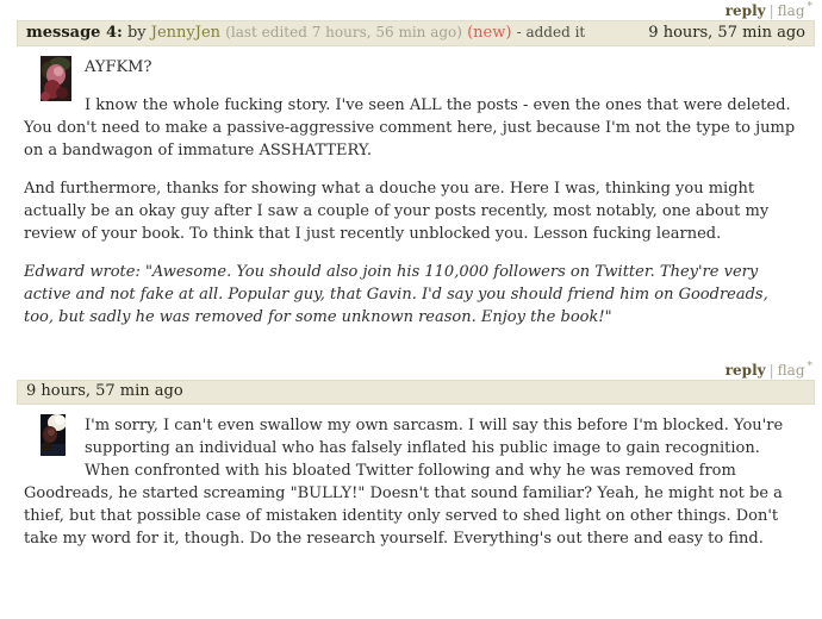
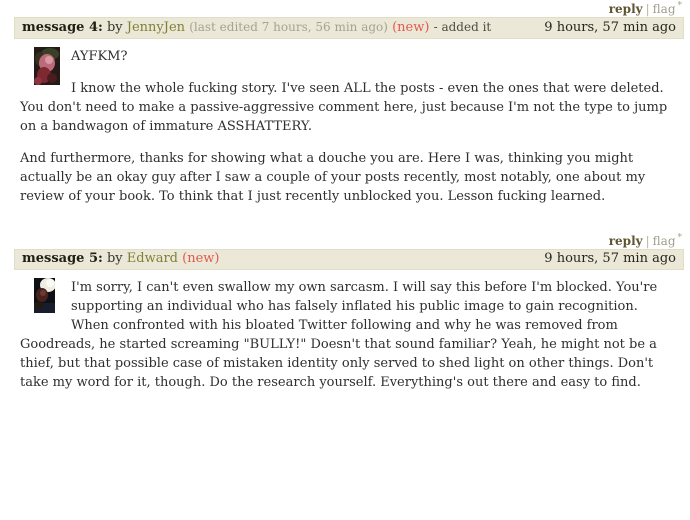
  reply | flag *
  message 4: by JennyJen (last edited 7 hours, 56 min ago) (new) - added it
  9 hours, 57 min ago
  AYFKM?
  I know the whole fucking story. I've seen ALL the posts - even the ones that were deleted. You don't need to make a passive-aggressive comment here, just because I'm not the type to jump on a bandwagon of immature ASSHATTERY.
  And furthermore, thanks for showing what a douche you are. Here I was, thinking you might actually be an okay guy after I saw a couple of your posts recently, most notably, one about my review of your book. To think that I just recently unblocked you. Lesson fucking learned.
- Edward wrote: "Awesome. You should also join his 110,000 followers on Twitter. They're very active and not fake at all. Popular guy, that Gavin. I'd say you should friend him on Goodreads, too, but sadly he was removed for some unknown reason. Enjoy the book!"
  reply | flag *
+ message 5: by Edward (new)
  9 hours, 57 min ago
  I'm sorry, I can't even swallow my own sarcasm. I will say this before I'm blocked. You're supporting an individual who has falsely inflated his public image to gain recognition. When confronted with his bloated Twitter following and why he was removed from Goodreads, he started screaming "BULLY!" Doesn't that sound familiar? Yeah, he might not be a thief, but that possible case of mistaken identity only served to shed light on other things. Don't take my word for it, though. Do the research yourself. Everything's out there and easy to find.
